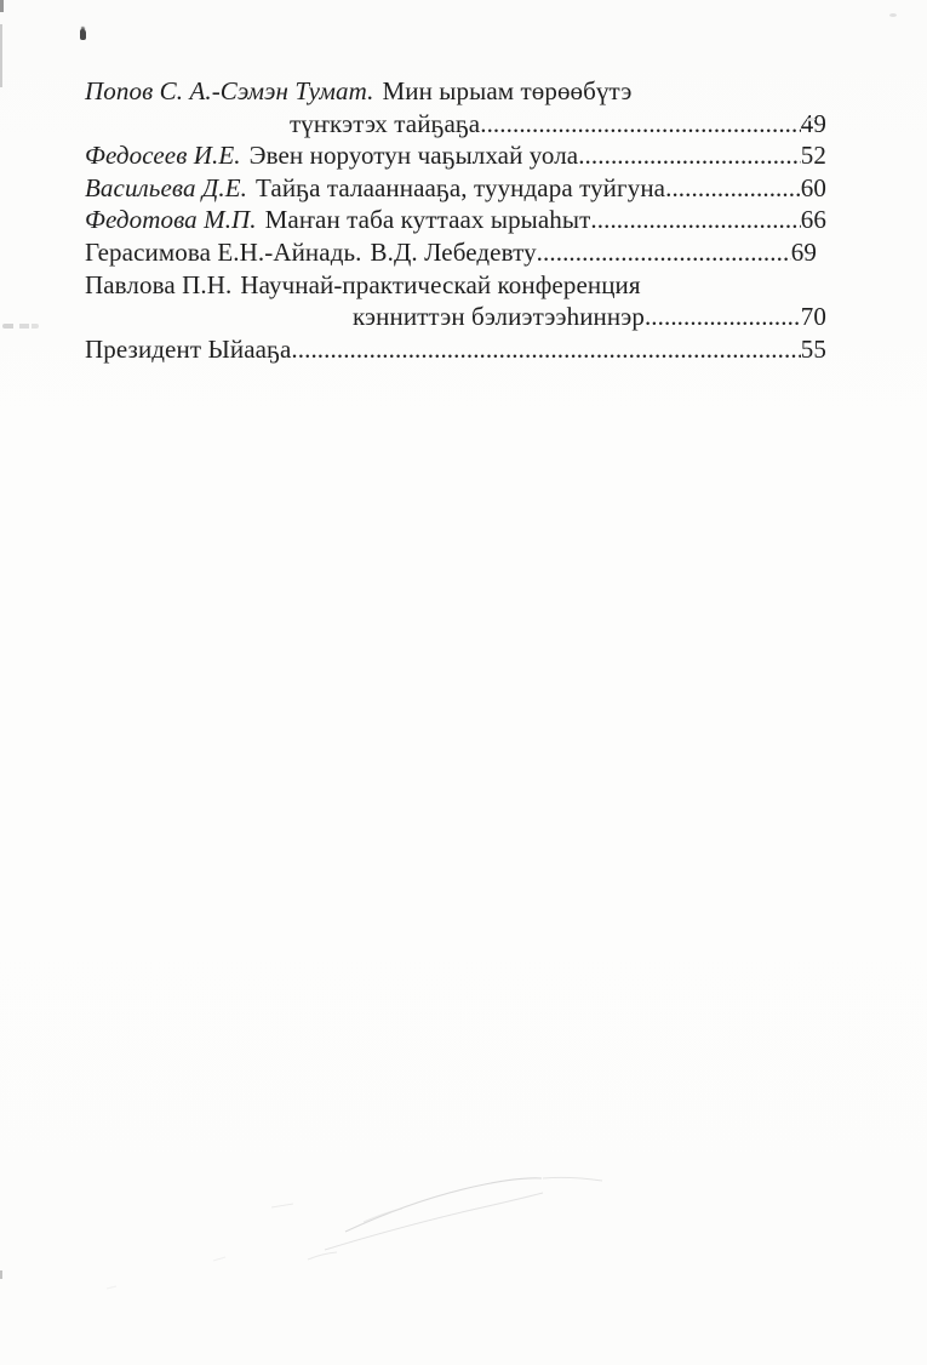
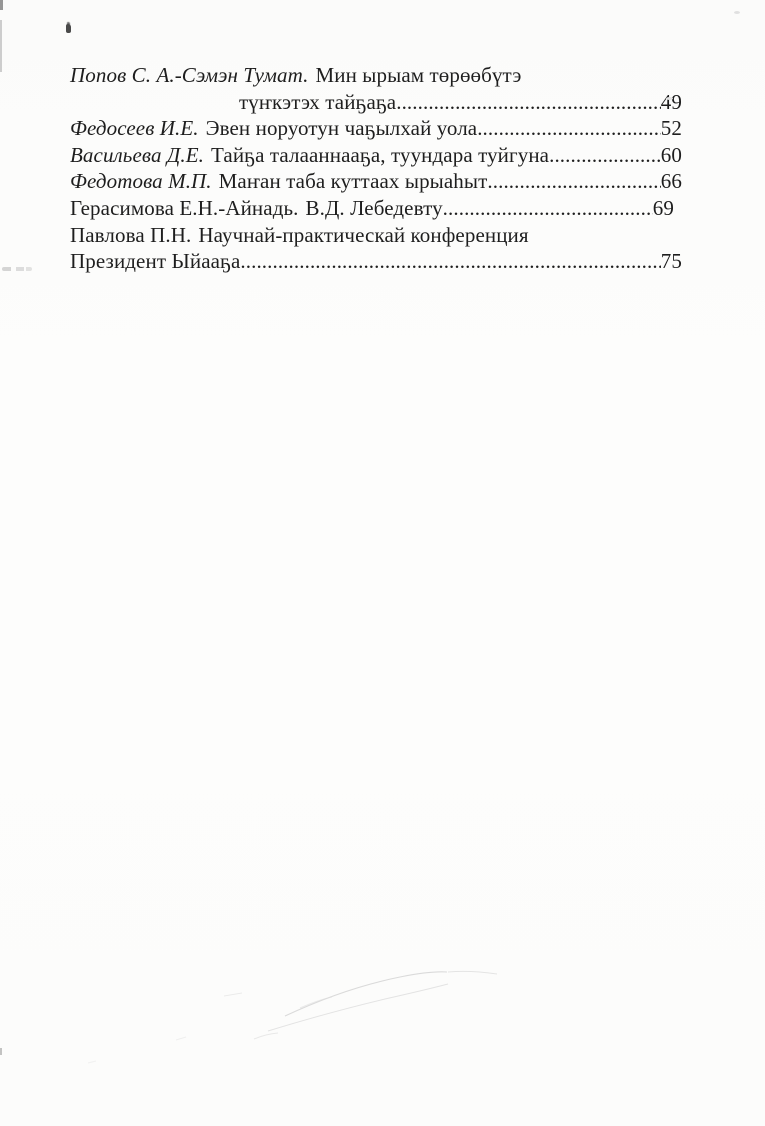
  Попов С. А.-Сэмэн Тумат.
  Мин ырыам төрөөбүтэ
  түҥкэтэх тайҕаҕа
  49
  Федосеев И.Е.
  Эвен норуотун чаҕылхай уола
  52
  Васильева Д.Е.
  Тайҕа талааннааҕа, туундара туйгуна
  60
  Федотова М.П.
  Маҥан таба куттаах ырыаһыт
  66
  Герасимова Е.Н.-Айнадь.
  В.Д. Лебедевту
  69
  Павлова П.Н.
  Научнай-практическай конференция
- кэнниттэн бэлиэтээһиннэр
- 70
  Президент Ыйааҕа
- 55
+ 75
